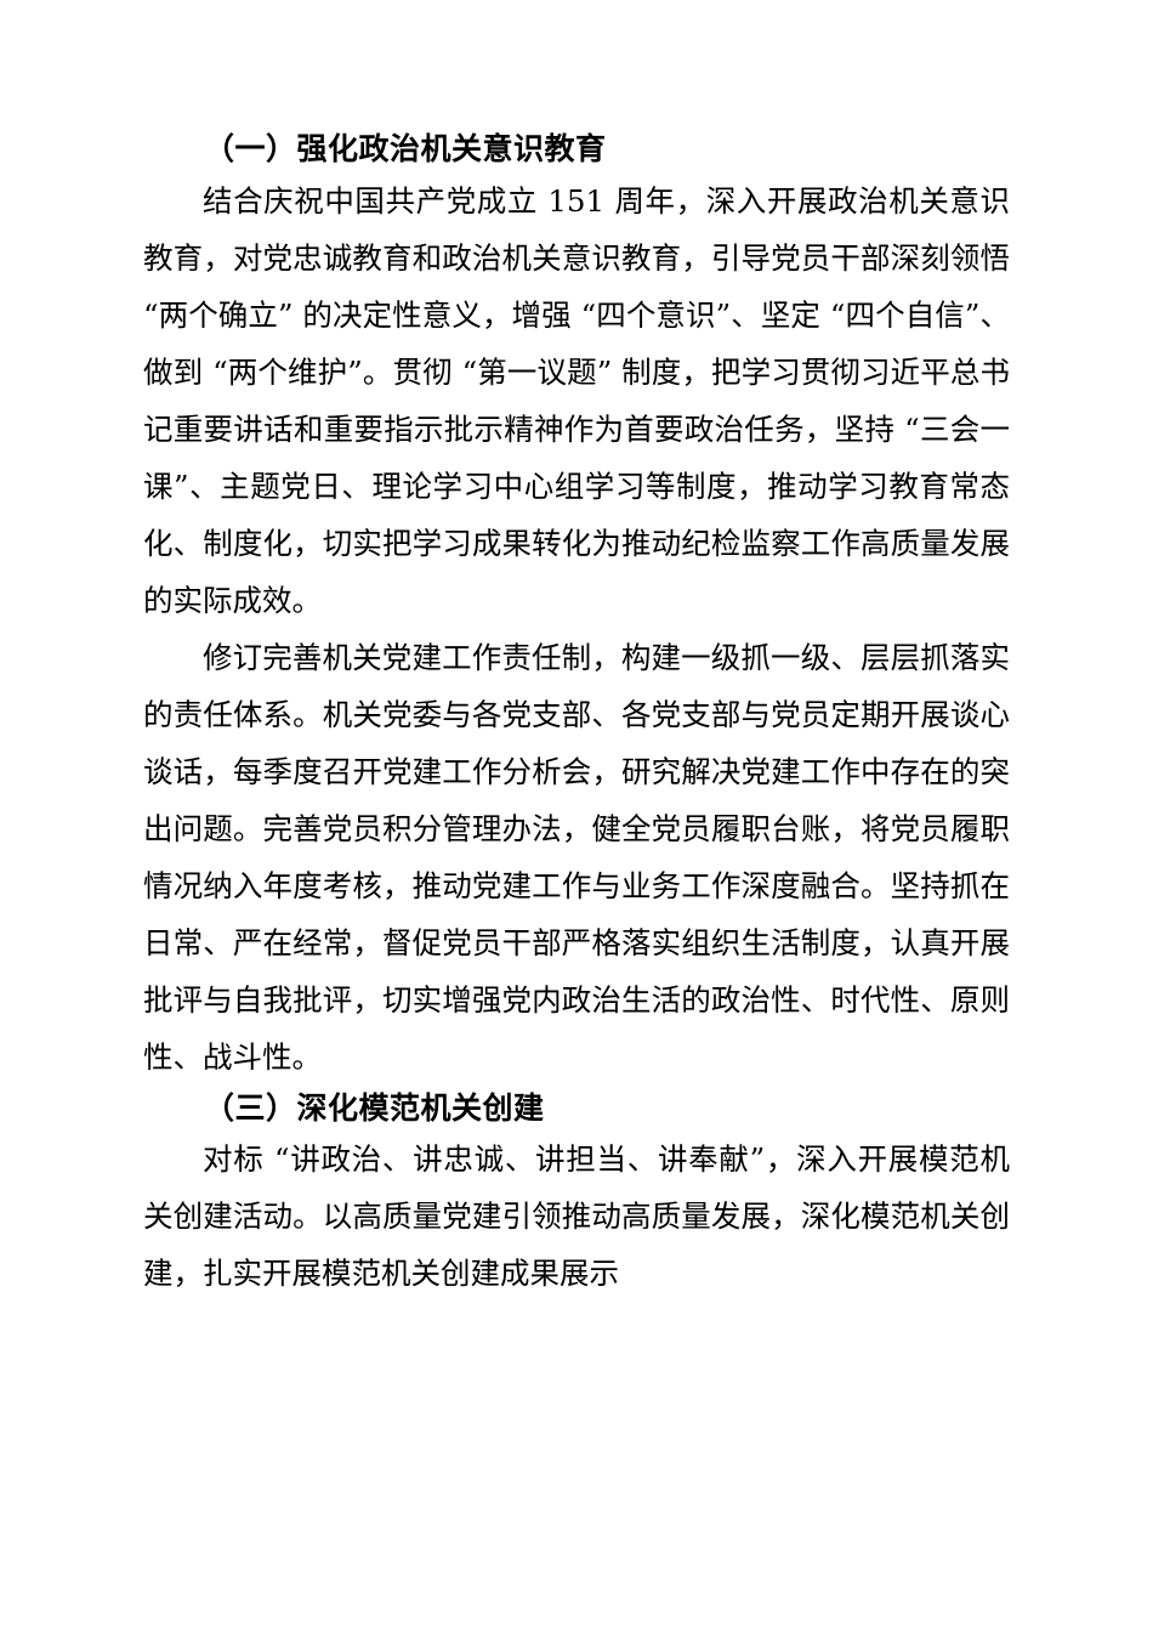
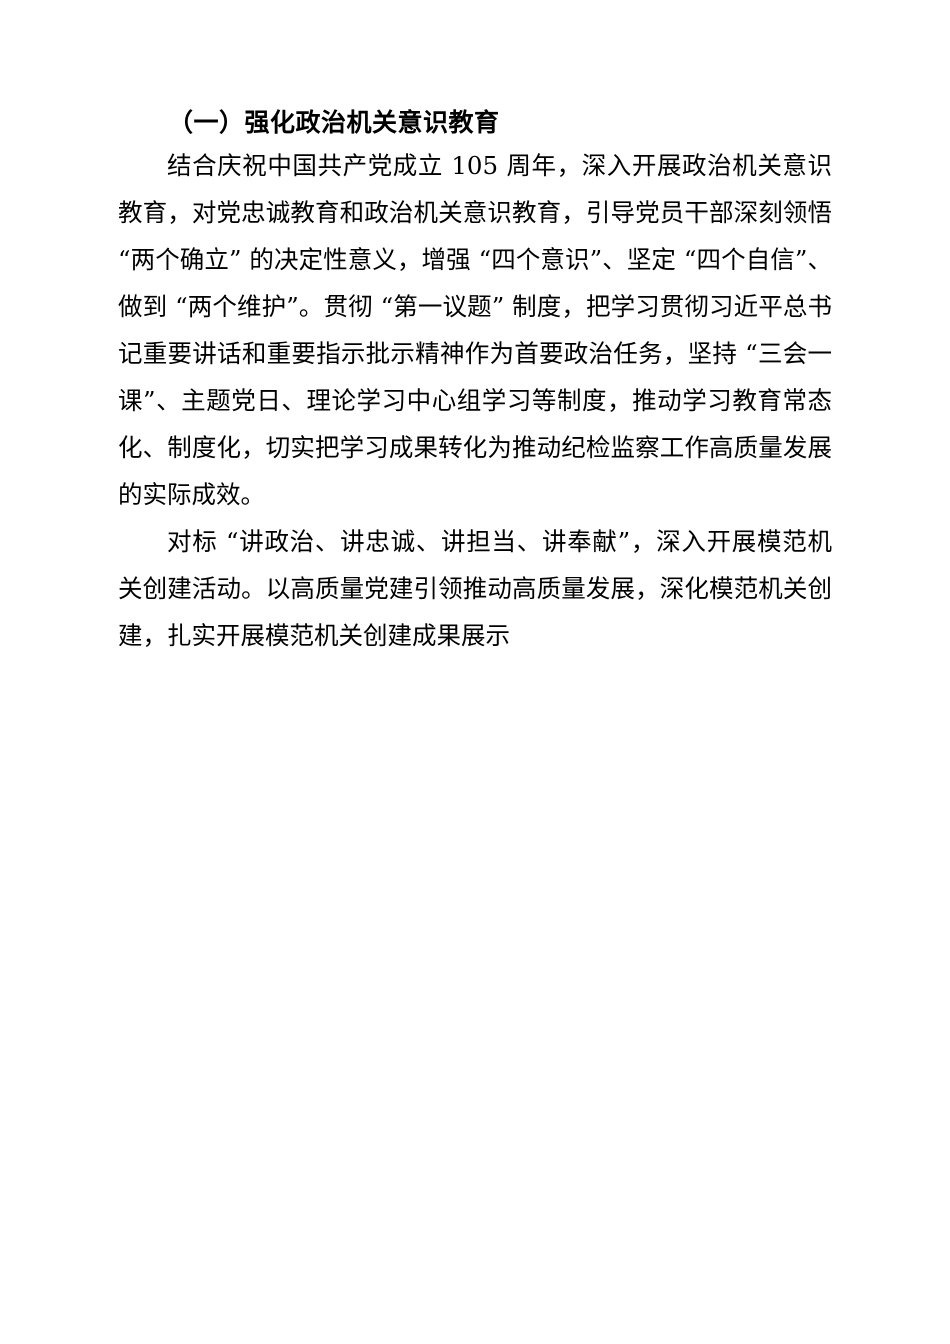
  （一）强化政治机关意识教育
- 结合庆祝中国共产党成立 151 周年，深入开展政治机关意识教育，对党忠诚教育和政治机关意识教育，引导党员干部深刻领悟 “两个确立” 的决定性意义，增强 “四个意识”、坚定 “四个自信”、做到 “两个维护”。贯彻 “第一议题” 制度，把学习贯彻习近平总书记重要讲话和重要指示批示精神作为首要政治任务，坚持 “三会一课”、主题党日、理论学习中心组学习等制度，推动学习教育常态化、制度化，切实把学习成果转化为推动纪检监察工作高质量发展的实际成效。
+ 结合庆祝中国共产党成立 105 周年，深入开展政治机关意识教育，对党忠诚教育和政治机关意识教育，引导党员干部深刻领悟 “两个确立” 的决定性意义，增强 “四个意识”、坚定 “四个自信”、做到 “两个维护”。贯彻 “第一议题” 制度，把学习贯彻习近平总书记重要讲话和重要指示批示精神作为首要政治任务，坚持 “三会一课”、主题党日、理论学习中心组学习等制度，推动学习教育常态化、制度化，切实把学习成果转化为推动纪检监察工作高质量发展的实际成效。
- 修订完善机关党建工作责任制，构建一级抓一级、层层抓落实的责任体系。机关党委与各党支部、各党支部与党员定期开展谈心谈话，每季度召开党建工作分析会，研究解决党建工作中存在的突出问题。完善党员积分管理办法，健全党员履职台账，将党员履职情况纳入年度考核，推动党建工作与业务工作深度融合。坚持抓在日常、严在经常，督促党员干部严格落实组织生活制度，认真开展批评与自我批评，切实增强党内政治生活的政治性、时代性、原则性、战斗性。
- （三）深化模范机关创建
  对标 “讲政治、讲忠诚、讲担当、讲奉献”，深入开展模范机关创建活动。以高质量党建引领推动高质量发展，深化模范机关创建，扎实开展模范机关创建成果展示
